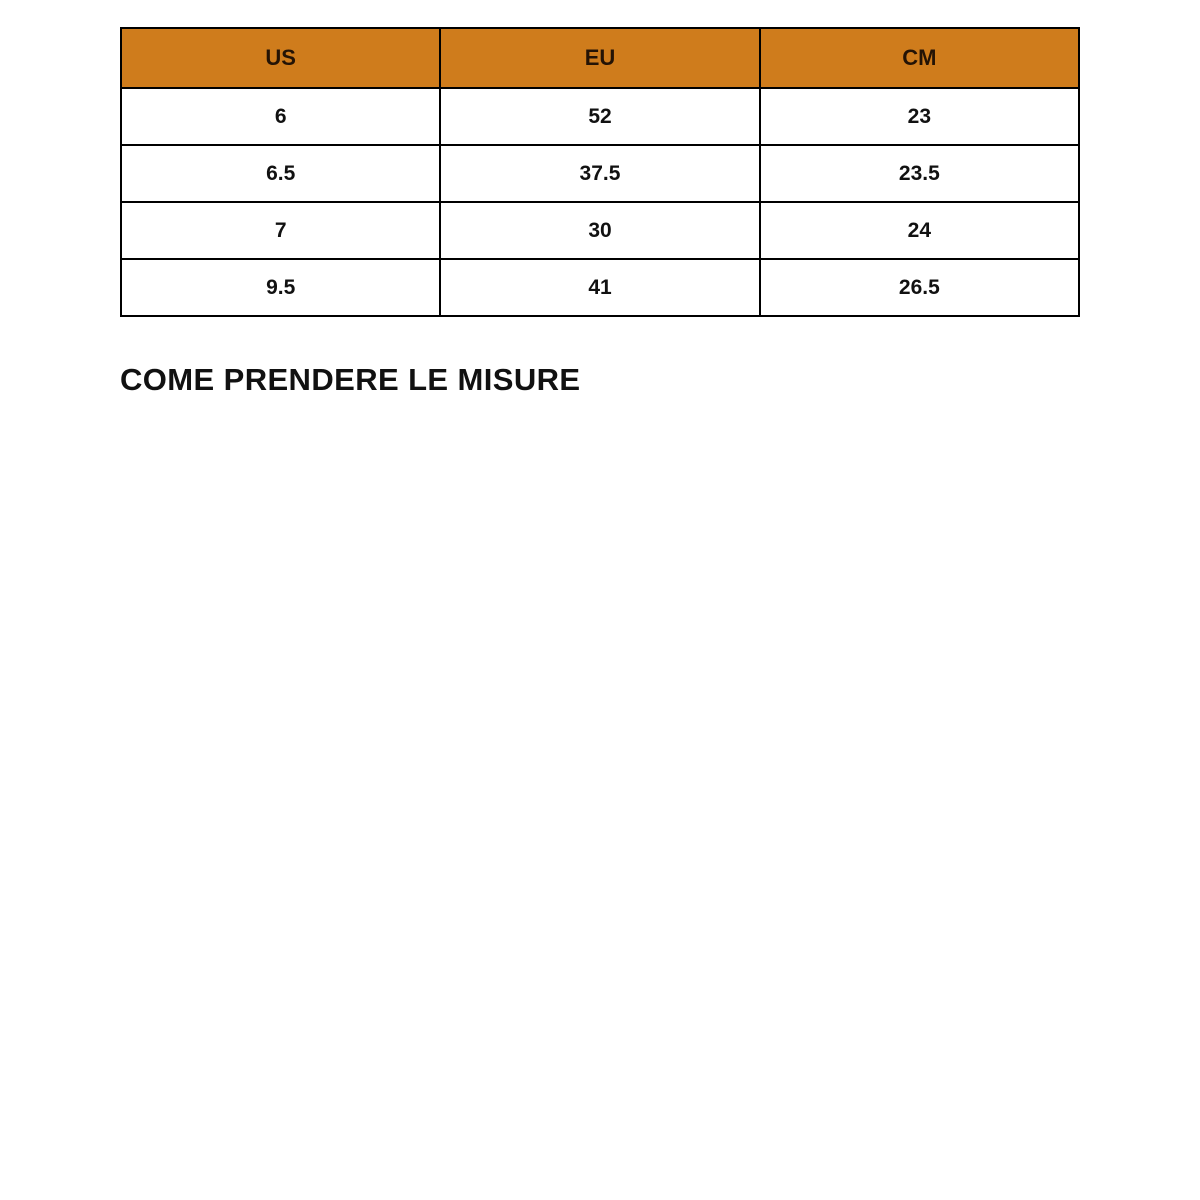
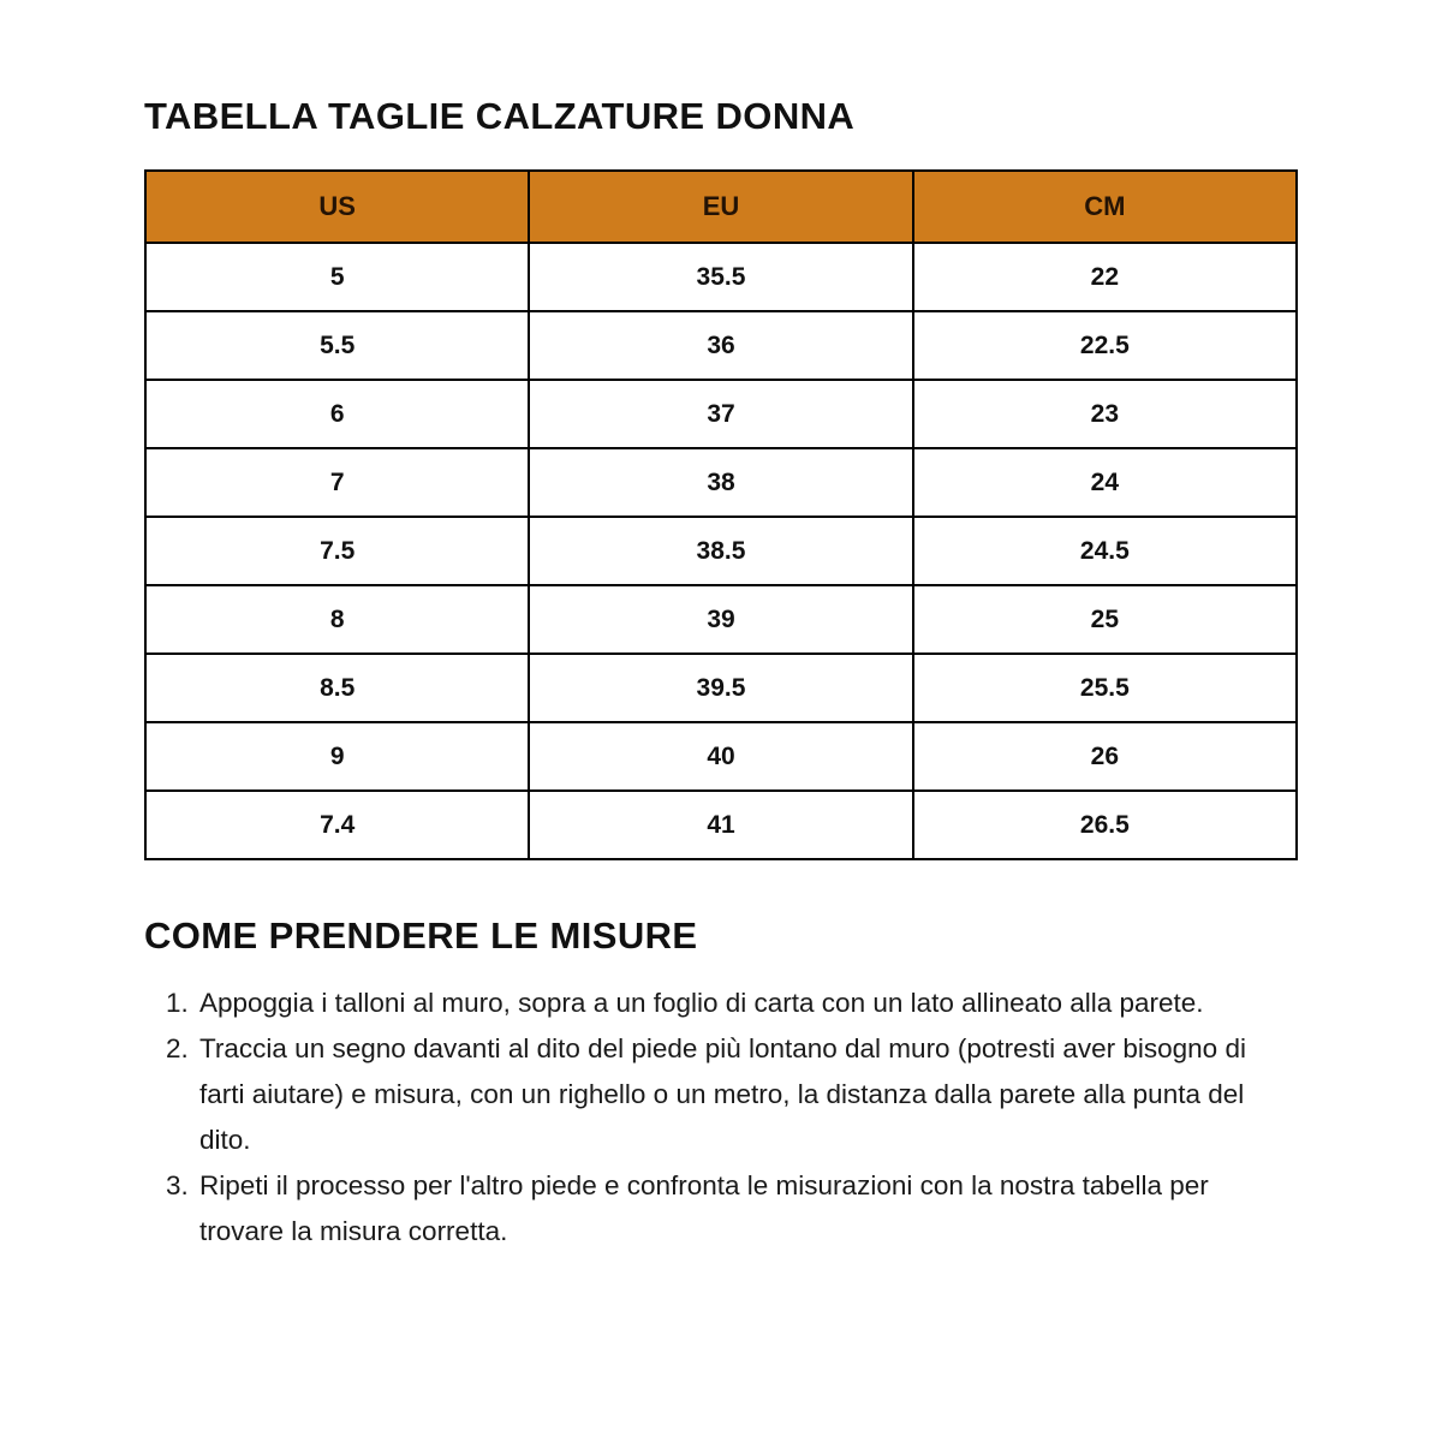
+ TABELLA TAGLIE CALZATURE DONNA
  US	EU	CM
+ 5	35.5	22
+ 5.5	36	22.5
- 6	52	23
+ 6	37	23
- 6.5	37.5	23.5
- 7	30	24
+ 7	38	24
+ 7.5	38.5	24.5
+ 8	39	25
+ 8.5	39.5	25.5
+ 9	40	26
- 9.5	41	26.5
+ 7.4	41	26.5
  COME PRENDERE LE MISURE
+ 1.
+ Appoggia i talloni al muro, sopra a un foglio di carta con un lato allineato alla parete.
+ 2.
+ Traccia un segno davanti al dito del piede più lontano dal muro (potresti aver bisogno di farti aiutare) e misura, con un righello o un metro, la distanza dalla parete alla punta del dito.
+ 3.
+ Ripeti il processo per l'altro piede e confronta le misurazioni con la nostra tabella per trovare la misura corretta.
